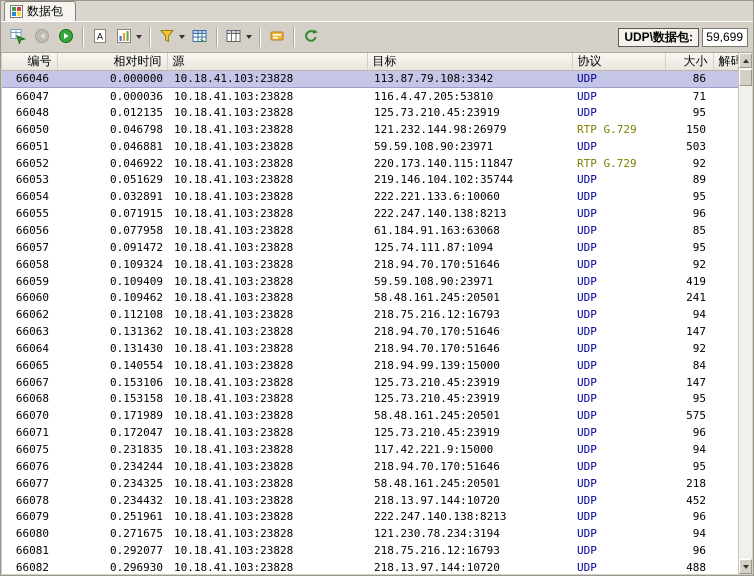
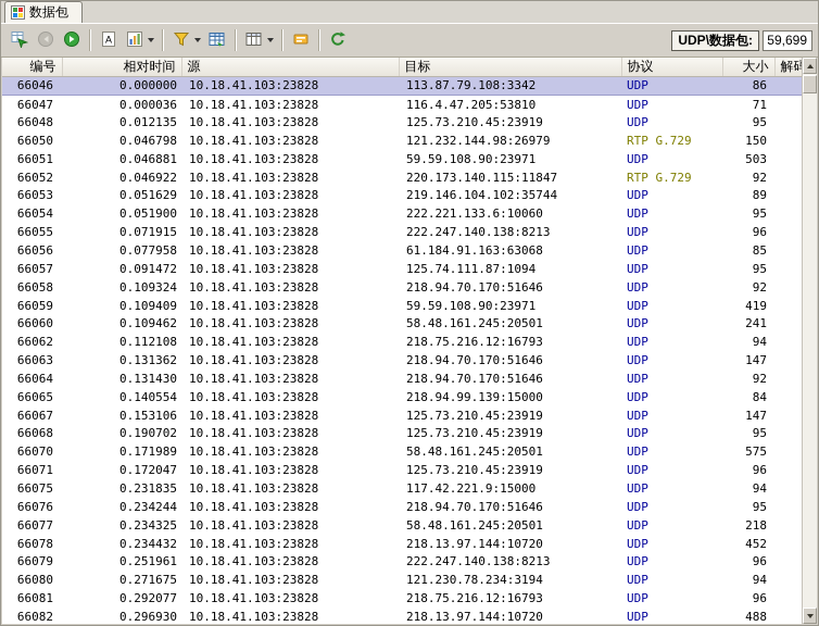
  数据包
  A
  UDP\数据包:
  59,699
  编号	相对时间	源	目标	协议	大小	解码
  66046	0.000000	10.18.41.103:23828	113.87.79.108:3342	UDP	86
  66047	0.000036	10.18.41.103:23828	116.4.47.205:53810	UDP	71
  66048	0.012135	10.18.41.103:23828	125.73.210.45:23919	UDP	95
  66050	0.046798	10.18.41.103:23828	121.232.144.98:26979	RTP G.729	150
  66051	0.046881	10.18.41.103:23828	59.59.108.90:23971	UDP	503
  66052	0.046922	10.18.41.103:23828	220.173.140.115:11847	RTP G.729	92
  66053	0.051629	10.18.41.103:23828	219.146.104.102:35744	UDP	89
- 66054	0.032891	10.18.41.103:23828	222.221.133.6:10060	UDP	95
+ 66054	0.051900	10.18.41.103:23828	222.221.133.6:10060	UDP	95
  66055	0.071915	10.18.41.103:23828	222.247.140.138:8213	UDP	96
  66056	0.077958	10.18.41.103:23828	61.184.91.163:63068	UDP	85
  66057	0.091472	10.18.41.103:23828	125.74.111.87:1094	UDP	95
  66058	0.109324	10.18.41.103:23828	218.94.70.170:51646	UDP	92
  66059	0.109409	10.18.41.103:23828	59.59.108.90:23971	UDP	419
  66060	0.109462	10.18.41.103:23828	58.48.161.245:20501	UDP	241
  66062	0.112108	10.18.41.103:23828	218.75.216.12:16793	UDP	94
  66063	0.131362	10.18.41.103:23828	218.94.70.170:51646	UDP	147
  66064	0.131430	10.18.41.103:23828	218.94.70.170:51646	UDP	92
  66065	0.140554	10.18.41.103:23828	218.94.99.139:15000	UDP	84
  66067	0.153106	10.18.41.103:23828	125.73.210.45:23919	UDP	147
- 66068	0.153158	10.18.41.103:23828	125.73.210.45:23919	UDP	95
+ 66068	0.190702	10.18.41.103:23828	125.73.210.45:23919	UDP	95
  66070	0.171989	10.18.41.103:23828	58.48.161.245:20501	UDP	575
  66071	0.172047	10.18.41.103:23828	125.73.210.45:23919	UDP	96
  66075	0.231835	10.18.41.103:23828	117.42.221.9:15000	UDP	94
  66076	0.234244	10.18.41.103:23828	218.94.70.170:51646	UDP	95
  66077	0.234325	10.18.41.103:23828	58.48.161.245:20501	UDP	218
  66078	0.234432	10.18.41.103:23828	218.13.97.144:10720	UDP	452
  66079	0.251961	10.18.41.103:23828	222.247.140.138:8213	UDP	96
  66080	0.271675	10.18.41.103:23828	121.230.78.234:3194	UDP	94
  66081	0.292077	10.18.41.103:23828	218.75.216.12:16793	UDP	96
  66082	0.296930	10.18.41.103:23828	218.13.97.144:10720	UDP	488
